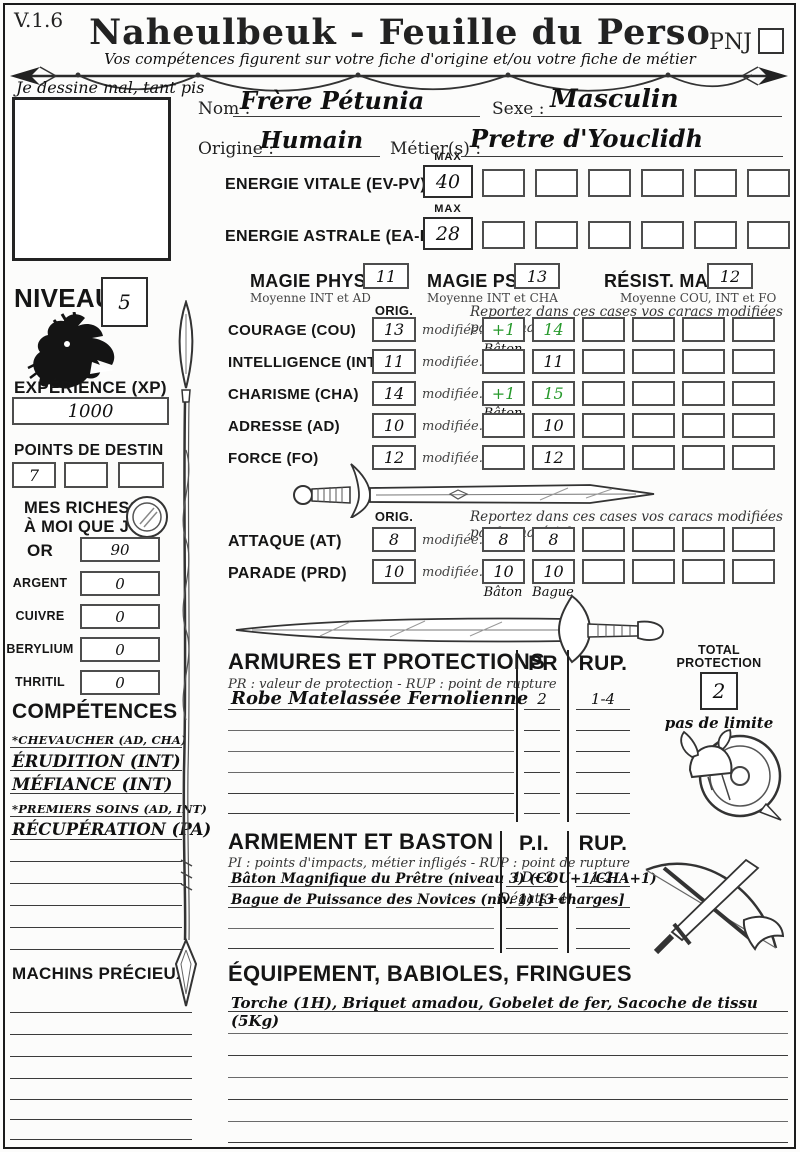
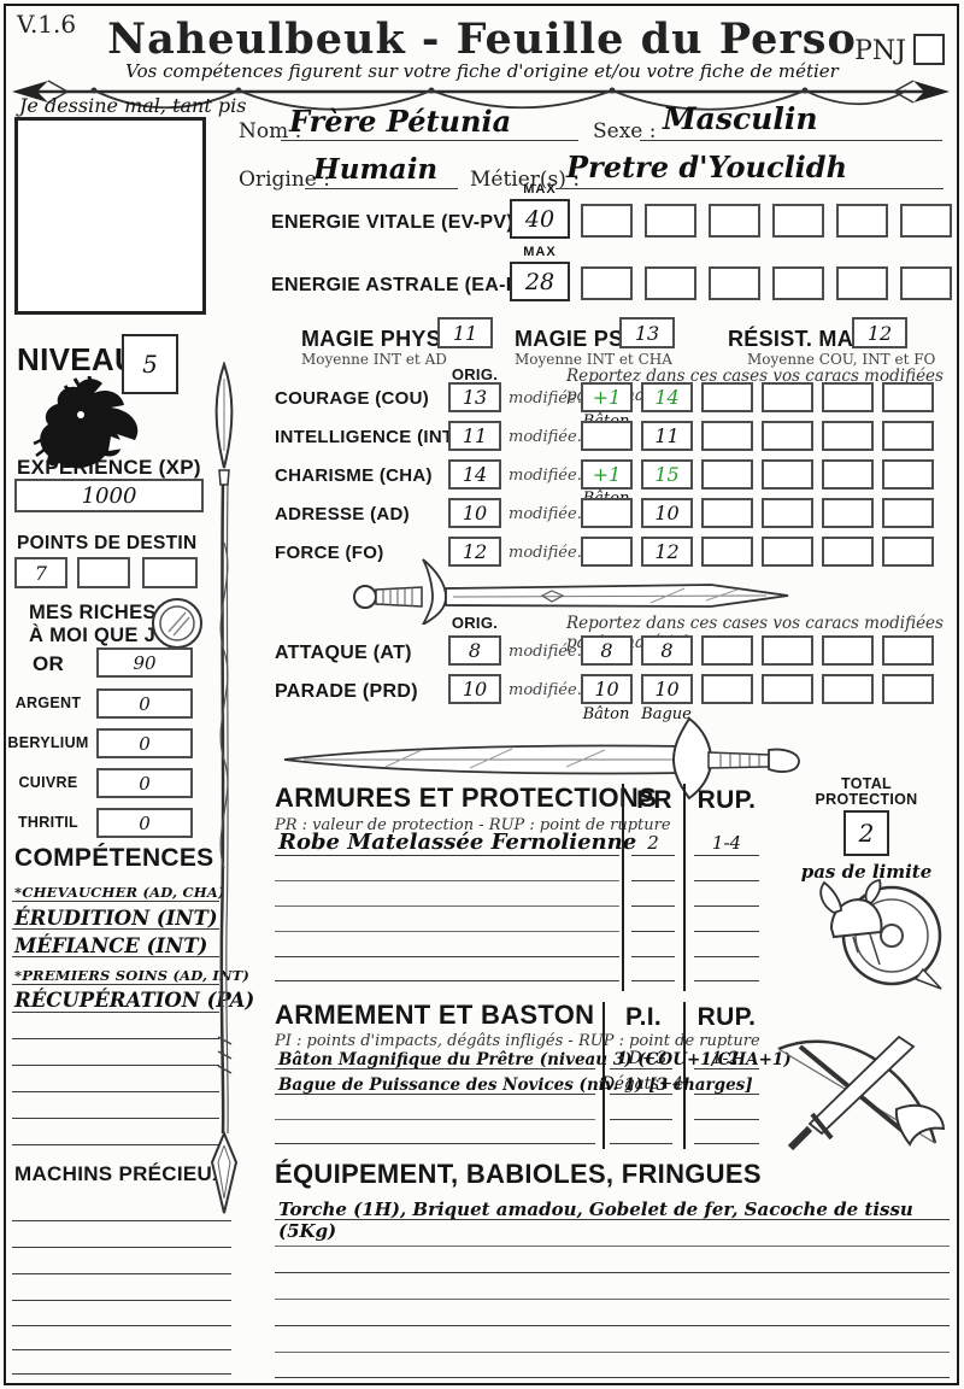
  V.1.6
  Naheulbeuk - Feuille du Perso
  PNJ
  Vos compétences figurent sur votre fiche d'origine et/ou votre fiche de métier
  Je dessine mal, tant pis
  Nom :
  Frère Pétunia
  Sexe :
  Masculin
  Origine :
  Humain
  Métier(s) :
  Pretre d'Youclidh
  ENERGIE VITALE (EV-PV
  MAX
  40
  ENERGIE ASTRALE (EA-
  MAX
  28
  MAGIE PHYS
  11
  Moyenne INT et AD
  MAGIE PS
  13
  Moyenne INT et CHA
  RÉSIST. MA
  12
  Moyenne COU, INT et FO
  ORIG.
  Reportez dans ces cases vos caracs modifiées pa
  COURAGE (COU)
  13
  modifiée.
  +1
  14
  INTELLIGENCE (IN
  11
  modifiée.
  11
  CHARISME (CHA)
  14
  modifiée.
  +1
  15
  ADRESSE (AD)
  10
  modifiée.
  10
  FORCE (FO)
  12
  modifiée.
  12
  ORIG.
  Reportez dans ces cases vos caracs modifiées pa
  ATTAQUE (AT)
  8
  modifiée.
  8
  8
  PARADE (PRD)
  10
  modifiée.
  10
  10
  Bâton
  Bague
  ARMURES ET PROTECTIONS
  PR : valeur de protection - RUP : point de rpture
  PR
  RUP.
  Robe Matelassée Fernolienne
  2
  1-4
  TOTAL
  PROTECTION
  2
  pas de limite
  ARMEMENT ET BASTON
- PI : points d'impacts, métier infligés - RUP : point de rupture
+ PI : points d'impacts, dégâts infligés - RUP : point de rupture
  P.I.
  RUP.
  Bâton Magnifique du Prêtre (niveau 3) (COU+1/CHA+1)
  1D+3
  1-2
  Bague de Puissance des Novices (niv. 1) [3 charges]
  Dégats+4
  ÉQUIPEMENT, BABIOLES, FRINGUES
  Torche (1H), Briquet amadou, Gobelet de fer, Sacoche de tissu (5Kg)
  NIVEA
  5
  EXPÉRIENCE (XP)
  1000
  POINTS DE DESTIN
  7
  MES RICHES
  À MOI QUE J
  OR
  90
  ARGENT
  0
- CUIVRE
+ BERYLIUM
  0
- BERYLIUM
+ CUIVRE
  0
  THRITIL
  0
  COMPÉTENCES
  *CHEVAUCHER (AD, CHA
  ÉRUDITION (INT)
  MÉFIANCE (INT)
  *PREMIERS SOINS (AD, IT)
  RÉCUPÉRATION (A)
  MACHINS PRÉCIEU
